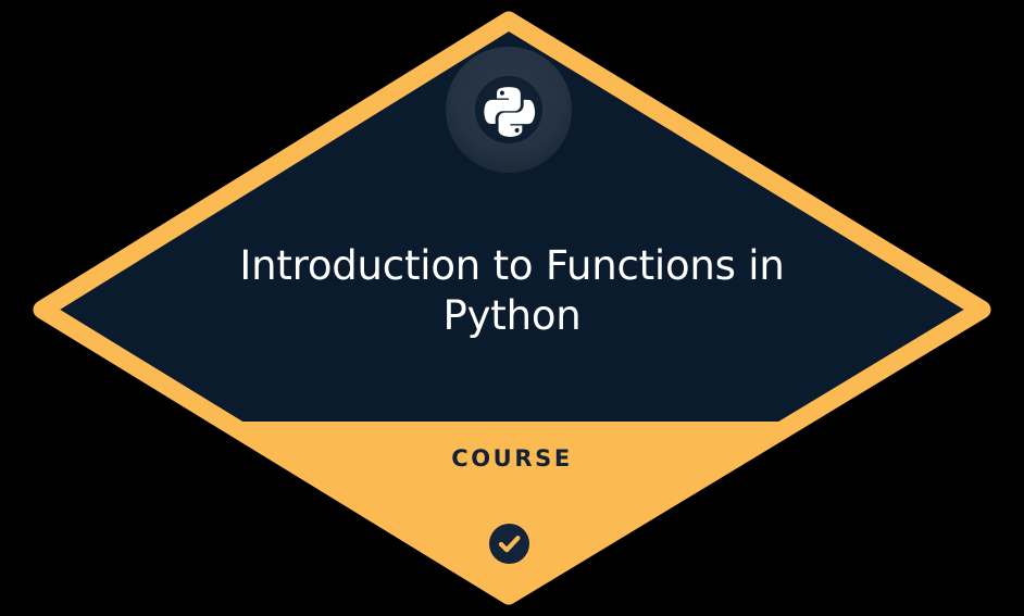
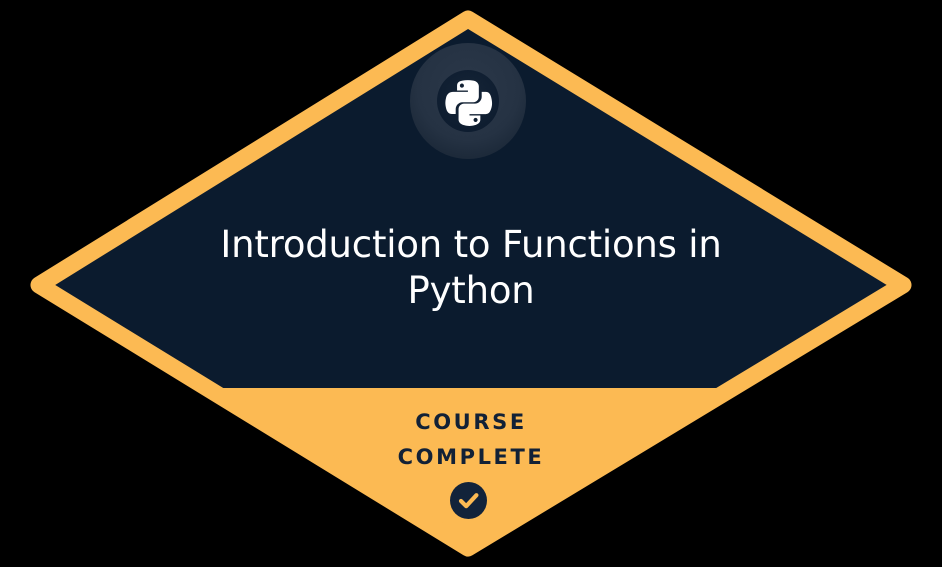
  Introduction to Functions in Python
  COURSE
+ COMPLETE
